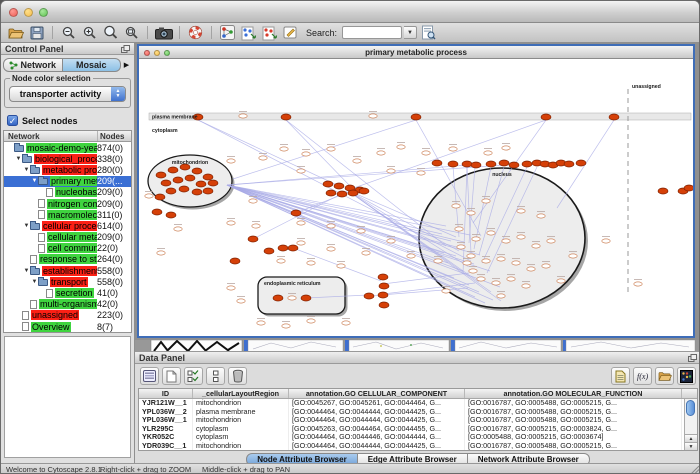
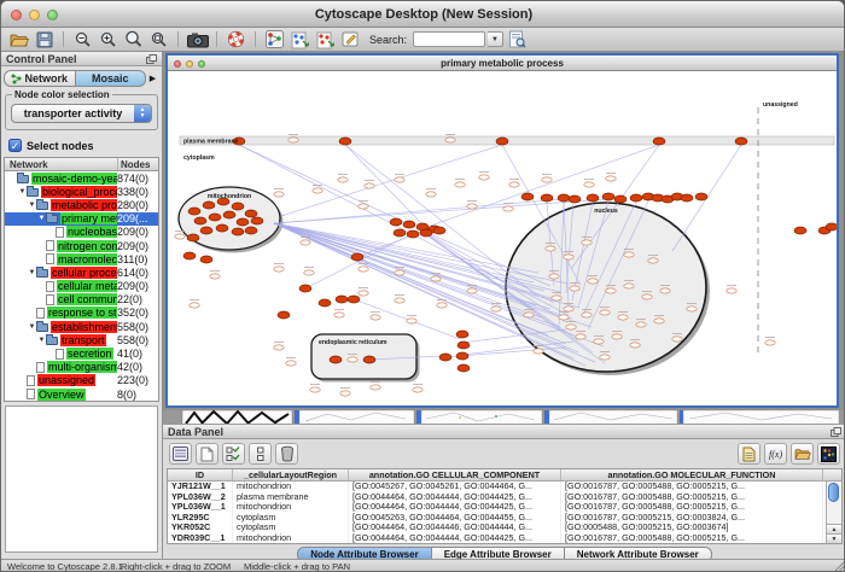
+ Cytoscape Desktop (New Session)
  Search:
  Control Panel
  Network
  Mosaic
  Node color selection
  transporter activity
  ✓
  Select nodes
  Network
  Nodes
  mosaic-demo-yea
  874(0)
  biological_proc
  338(0)
  metabolic pro
  280(0)
  209(...
  nucleobas
  209(0)
  nitrogen com
  209(0)
  macromolec
  311(0)
  cellular proce
  614(0)
  cellular meta
  209(0)
  cell commun
  22(0)
  response to st
- 264(0)
+ 352(0)
  establishmen
  558(0)
  transport
  558(0)
  secretion
  41(0)
  multi-organism
  42(0)
  unassigned
  223(0)
  Overview
- 8(7)
+ 8(0)
  primary metabolic process
  Data Panel
  f(x)
  ID
  _cellularLayoutRegion
  annotation.GO CELLULAR_COMPONENT
  annotation.GO MOLECULAR_FUNCTION
  YJR121W__1
  mitochondrion
  [GO:0045267, GO:0045261, GO:0044464, G...
  [GO:0016787, GO:0005488, GO:0005215, G...
  YPL036W__2
  plasma membrane
  [GO:0044464, GO:0044444, GO:0044425, G...
  [GO:0016787, GO:0005488, GO:0005215, G...
  YPL036W__1
  mitochondrion
  [GO:0044464, GO:0044444, GO:0044425, G...
  [GO:0016787, GO:0005488, GO:0005215, G...
  YLR295C
  cytoplasm
  [GO:0045263, GO:0044464, GO:0044455, G...
  [GO:0016787, GO:0005215, GO:0003824, G...
  YKR052C
  cytoplasm
  [GO:0044464, GO:0044446, GO:0044444, G...
  [GO:0005488, GO:0005215, GO:0003674]
  YDR039C__1
  mitochondrion
  [GO:0044464, GO:0044444, GO:0044425, G...
  [GO:0016787, GO:0005488, GO:0005215, G...
  Node Attribute Browser
  Edge Attribute Browser
  Network Attribute Browser
  Welcome to Cytoscape 2.8.1
  Right-click + drag to ZOOM
  Middle-click + drag to PAN
